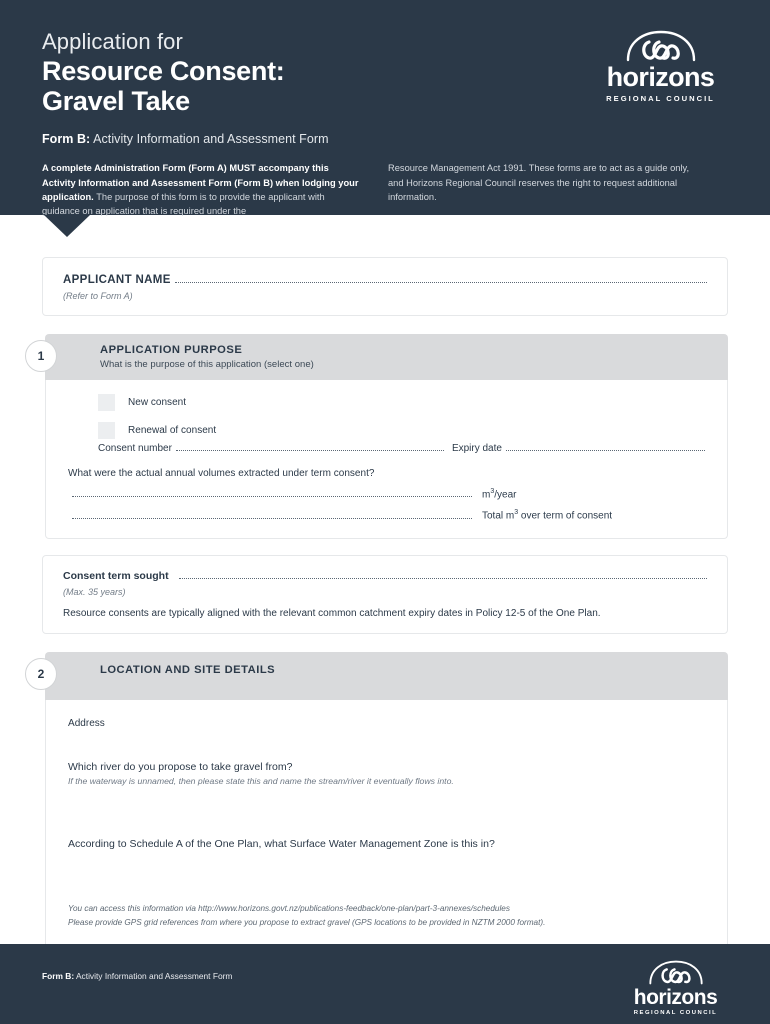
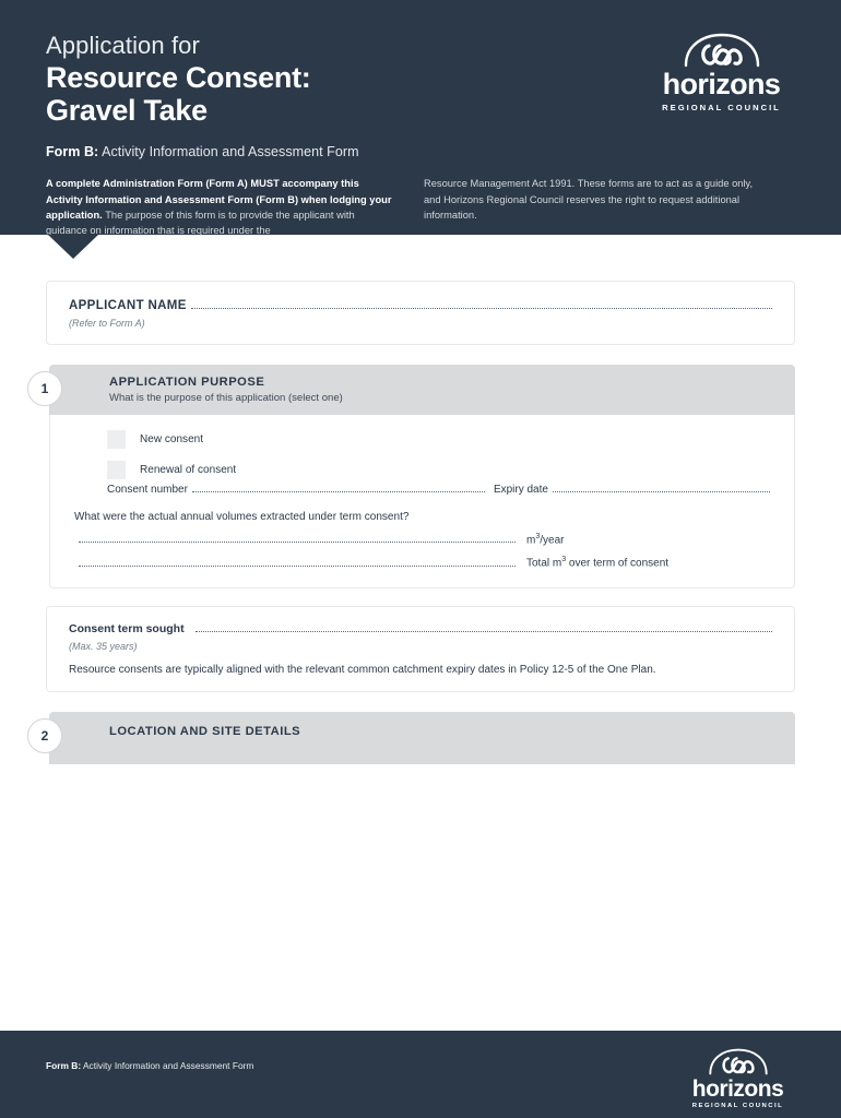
  Application for
  Resource Consent:
  Gravel Take
  Form B: Activity Information and Assessment Form
- A complete Administration Form (Form A) MUST accompany this Activity Information and Assessment Form (Form B) when lodging your application. The purpose of this form is to provide the applicant with guidance on application that is required under the
+ A complete Administration Form (Form A) MUST accompany this Activity Information and Assessment Form (Form B) when lodging your application. The purpose of this form is to provide the applicant with guidance on information that is required under the
  Resource Management Act 1991. These forms are to act as a guide only, and Horizons Regional Council reserves the right to request additional information.
  horizons
  REGIONAL COUNCIL
  APPLICANT NAME
  (Refer to Form A)
  1
  APPLICATION PURPOSE
  What is the purpose of this application (select one)
  New consent
  Renewal of consent
  Consent number
  Expiry date
  What were the actual annual volumes extracted under term consent?
  m /year
  Total m over term of consent
  Consent term sought
  (Max. 35 years)
  Resource consents are typically aligned with the relevant common catchment expiry dates in Policy 12-5 of the One Plan.
  2
  LOCATION AND SITE DETAILS
- Address
- Which river do you propose to take gravel from?
- If the waterway is unnamed, then please state this and name the stream/river it eventually flows into.
- According to Schedule A of the One Plan, what Surface Water Management Zone is this in?
- You can access this information via http://www.horizons.govt.nz/publications-feedback/one-plan/part-3-annexes/schedules
- Please provide GPS grid references from where you propose to extract gravel (GPS locations to be provided in NZTM 2000 format).
  Form B: Activity Information and Assessment Form
  horizons
